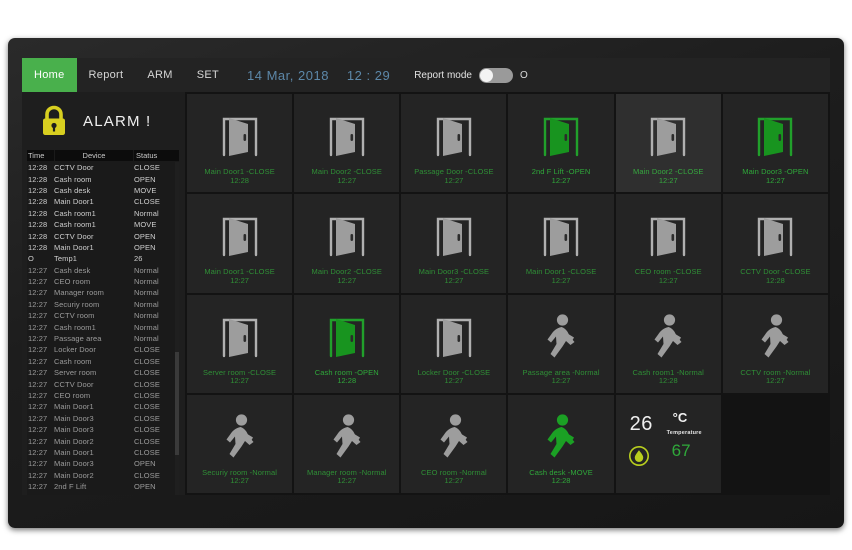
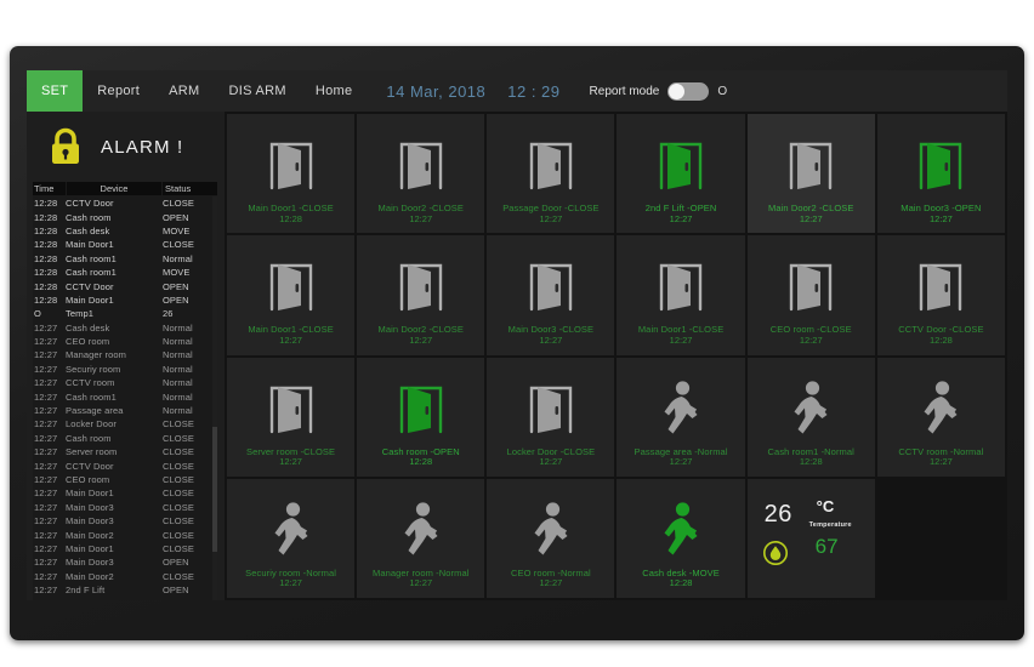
- Home
+ SET
  Report
  ARM
+ DIS ARM
- SET
+ Home
  14 Mar, 2018
  12 : 29
  Report mode
  O
  ALARM !
  Time
  Device
  Status
  12:28
  CCTV Door
  CLOSE
  12:28
  Cash room
  OPEN
  12:28
  Cash desk
  MOVE
  12:28
  Main Door1
  CLOSE
  12:28
  Cash room1
  Normal
  12:28
  Cash room1
  MOVE
  12:28
  CCTV Door
  OPEN
  12:28
  Main Door1
  OPEN
  O
  Temp1
  26
  12:27
  Cash desk
  Normal
  12:27
  CEO room
  Normal
  12:27
  Manager room
  Normal
  12:27
  Securiy room
  Normal
  12:27
  CCTV room
  Normal
  12:27
  Cash room1
  Normal
  12:27
  Passage area
  Normal
  12:27
  Locker Door
  CLOSE
  12:27
  Cash room
  CLOSE
  12:27
  Server room
  CLOSE
  12:27
  CCTV Door
  CLOSE
  12:27
  CEO room
  CLOSE
  12:27
  Main Door1
  CLOSE
  12:27
  Main Door3
  CLOSE
  12:27
  Main Door3
  CLOSE
  12:27
  Main Door2
  CLOSE
  12:27
  Main Door1
  CLOSE
  12:27
  Main Door3
  OPEN
  12:27
  Main Door2
  CLOSE
  12:27
  2nd F Lift
  OPEN
  Main Door1 -CLOSE
  12:28
  Main Door2 -CLOSE
  12:27
  Passage Door -CLOSE
  12:27
  2nd F Lift -OPEN
  12:27
  Main Door2 -CLOSE
  12:27
  Main Door3 -OPEN
  12:27
  Main Door1 -CLOSE
  12:27
  Main Door2 -CLOSE
  12:27
  Main Door3 -CLOSE
  12:27
  Main Door1 -CLOSE
  12:27
  CEO room -CLOSE
  12:27
  CCTV Door -CLOSE
  12:28
  Server room -CLOSE
  12:27
  Cash room -OPEN
  12:28
  Locker Door -CLOSE
  12:27
  Passage area -Normal
  12:27
  Cash room1 -Normal
  12:28
  CCTV room -Normal
  12:27
  Securiy room -Normal
  12:27
  Manager room -Normal
  12:27
  CEO room -Normal
  12:27
  Cash desk -MOVE
  12:28
  26
  °C
  67
